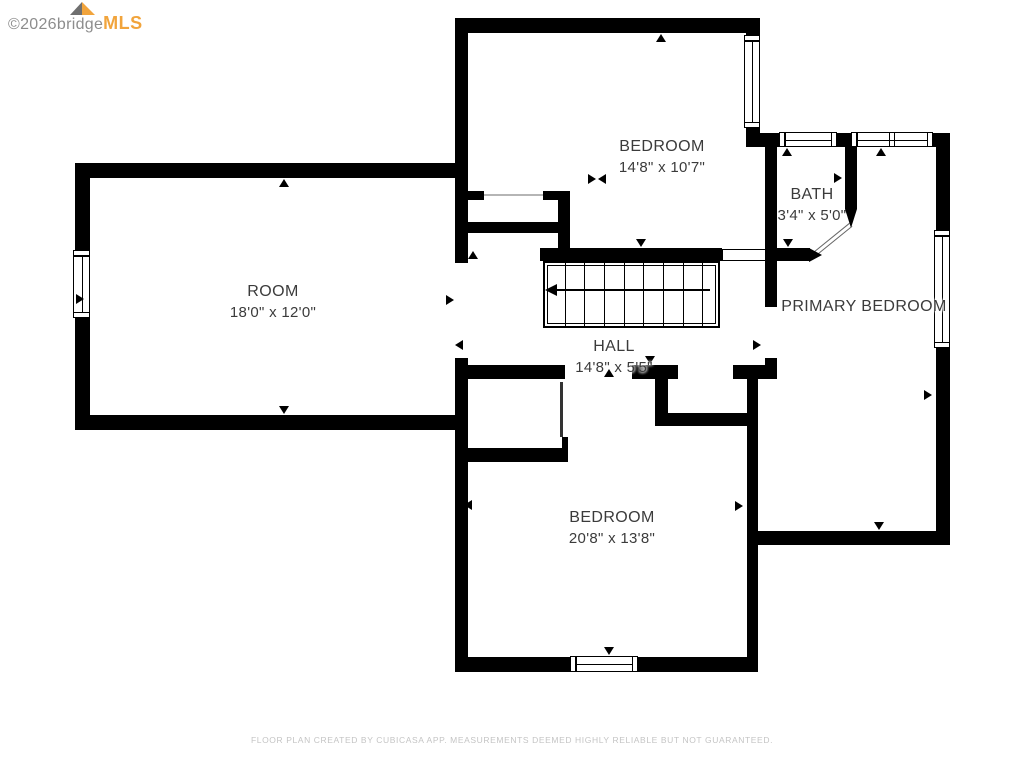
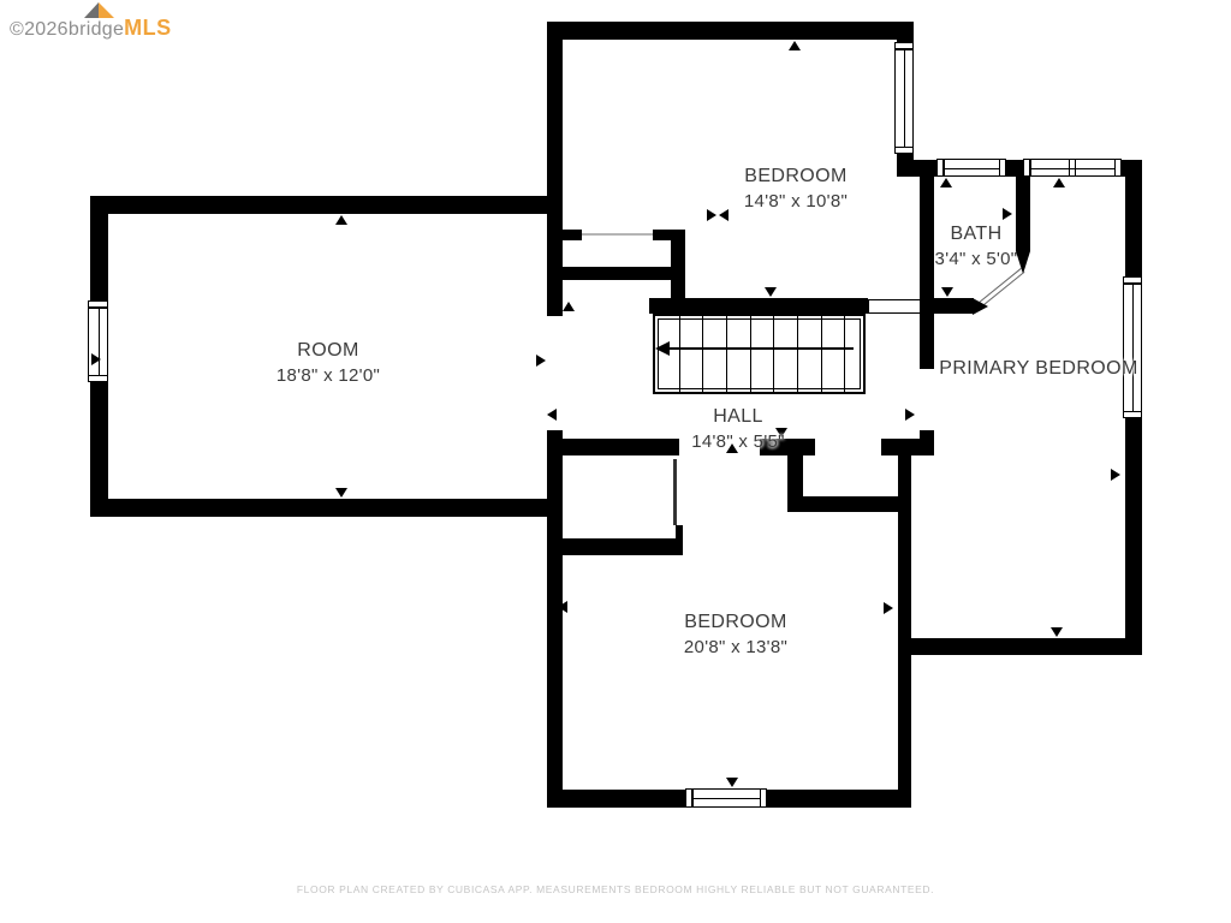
  ©2026bridgeMLS
  BEDROOM
- 14'8" x 10'7"
+ 14'8" x 10'8"
  BATH
  3'4" x 5'0"
  ROOM
- 18'0" x 12'0"
+ 18'8" x 12'0"
  PRIMARY BEDROOM
  HALL
  14'8" x 5'5"
  BEDROOM
  20'8" x 13'8"
- FLOOR PLAN CREATED BY CUBICASA APP. MEASUREMENTS DEEMED HIGHLY RELIABLE BUT NOT GUARANTEED.
+ FLOOR PLAN CREATED BY CUBICASA APP. MEASUREMENTS BEDROOM HIGHLY RELIABLE BUT NOT GUARANTEED.
